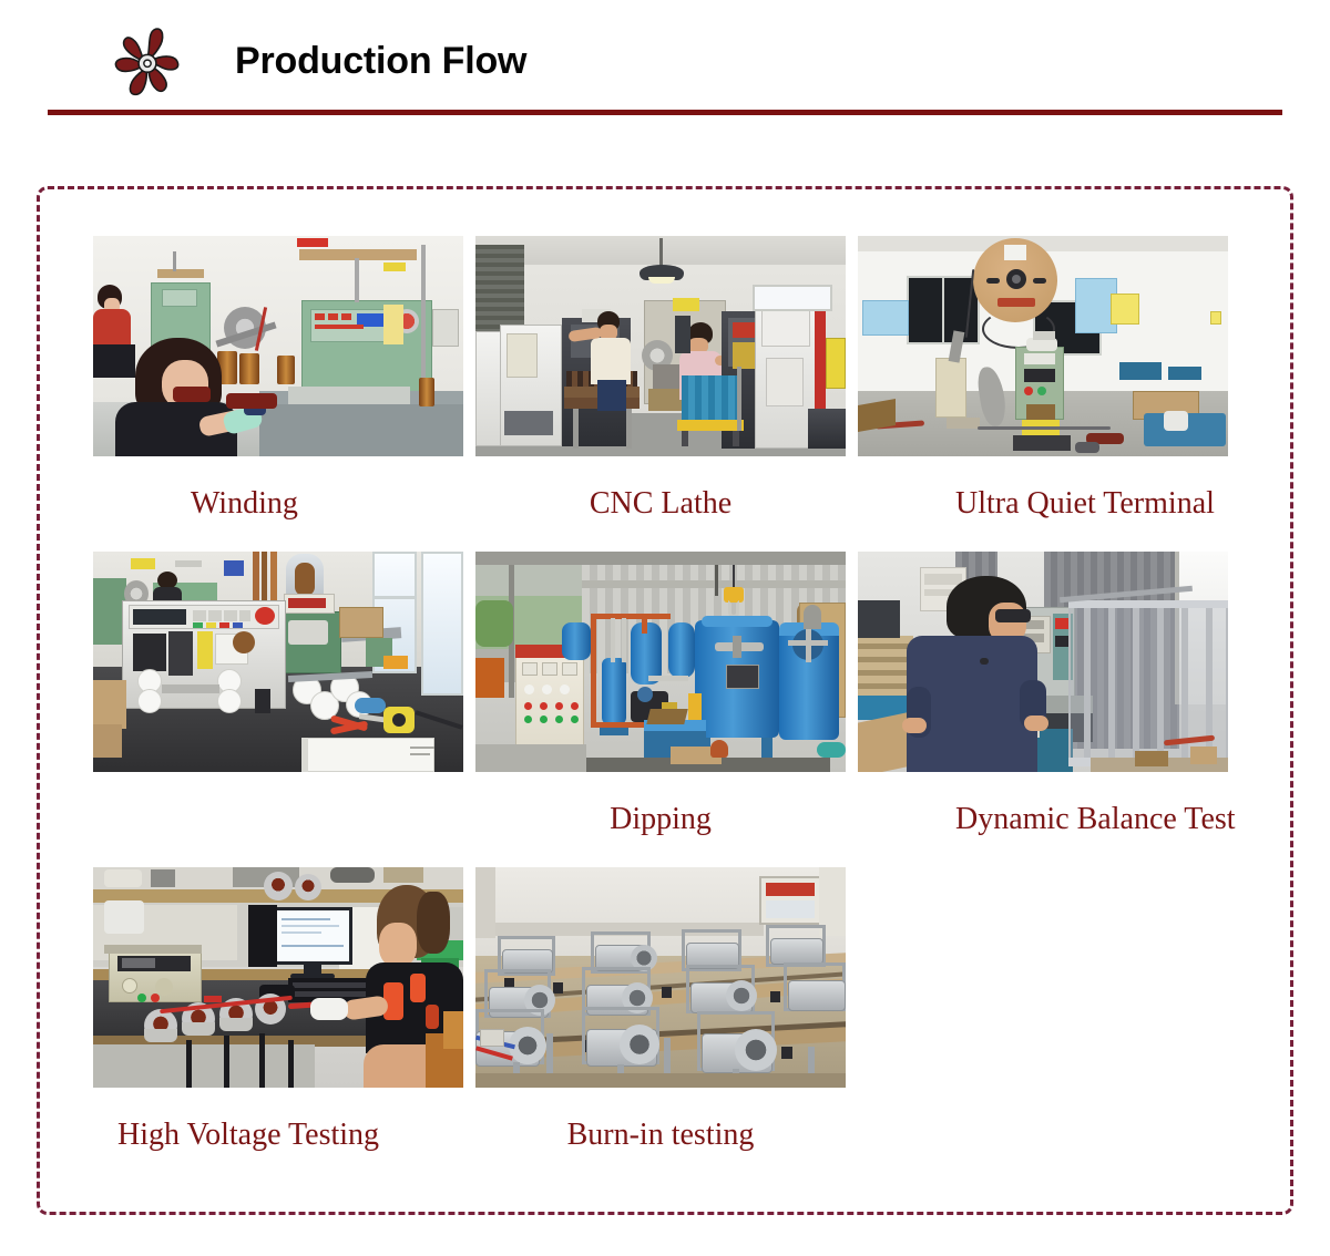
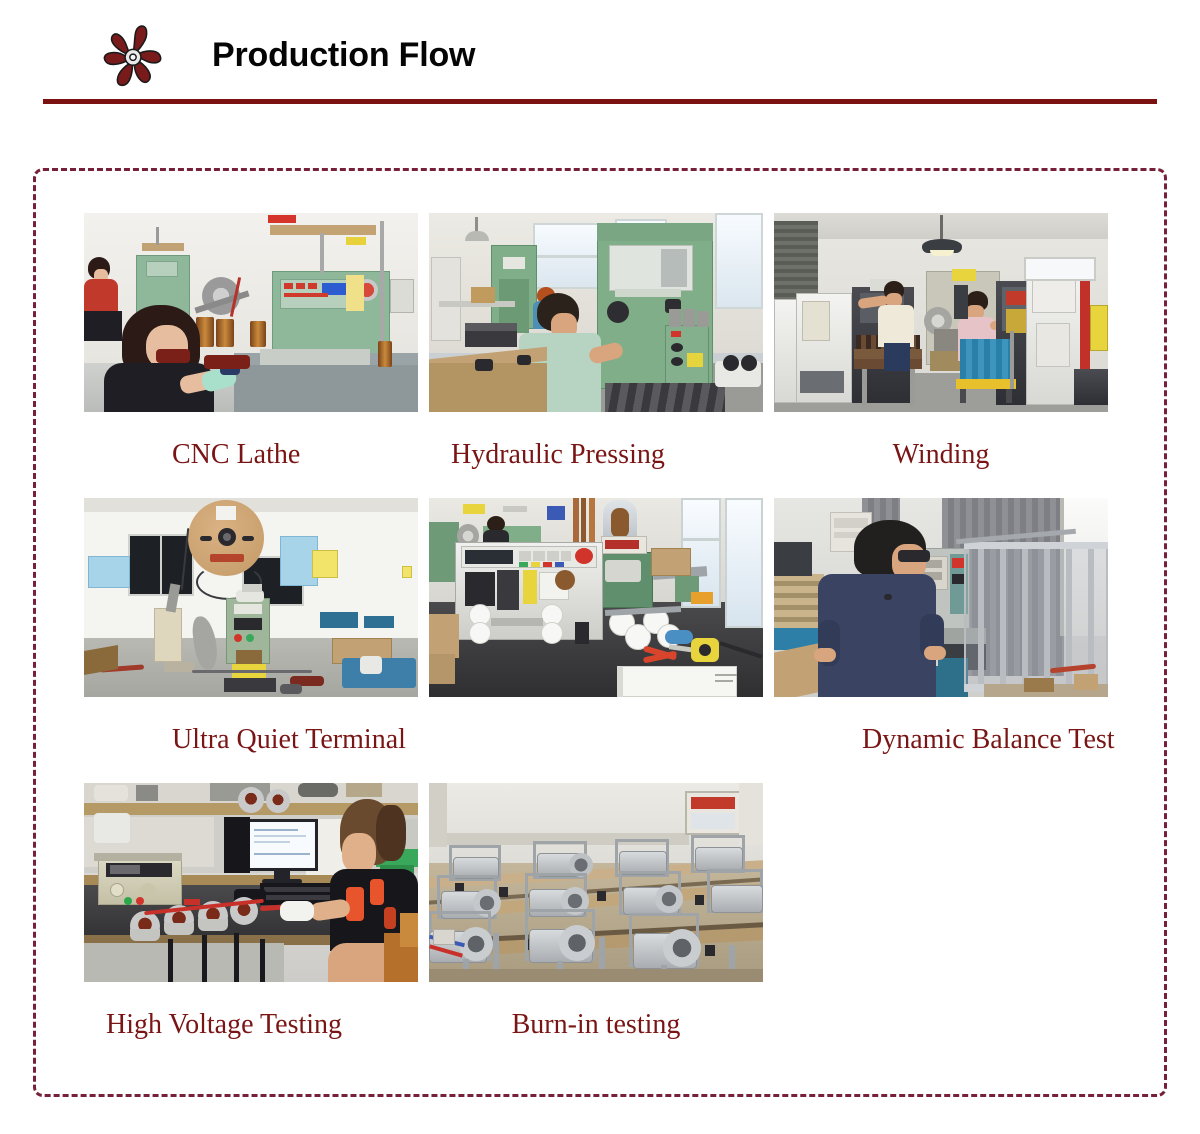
  Production Flow
- Winding
+ CNC Lathe
+ Hydraulic Pressing
- CNC Lathe
+ Winding
  Ultra Quiet Terminal
- Dipping
  Dynamic Balance Test
  High Voltage Testing
  Burn-in testing
